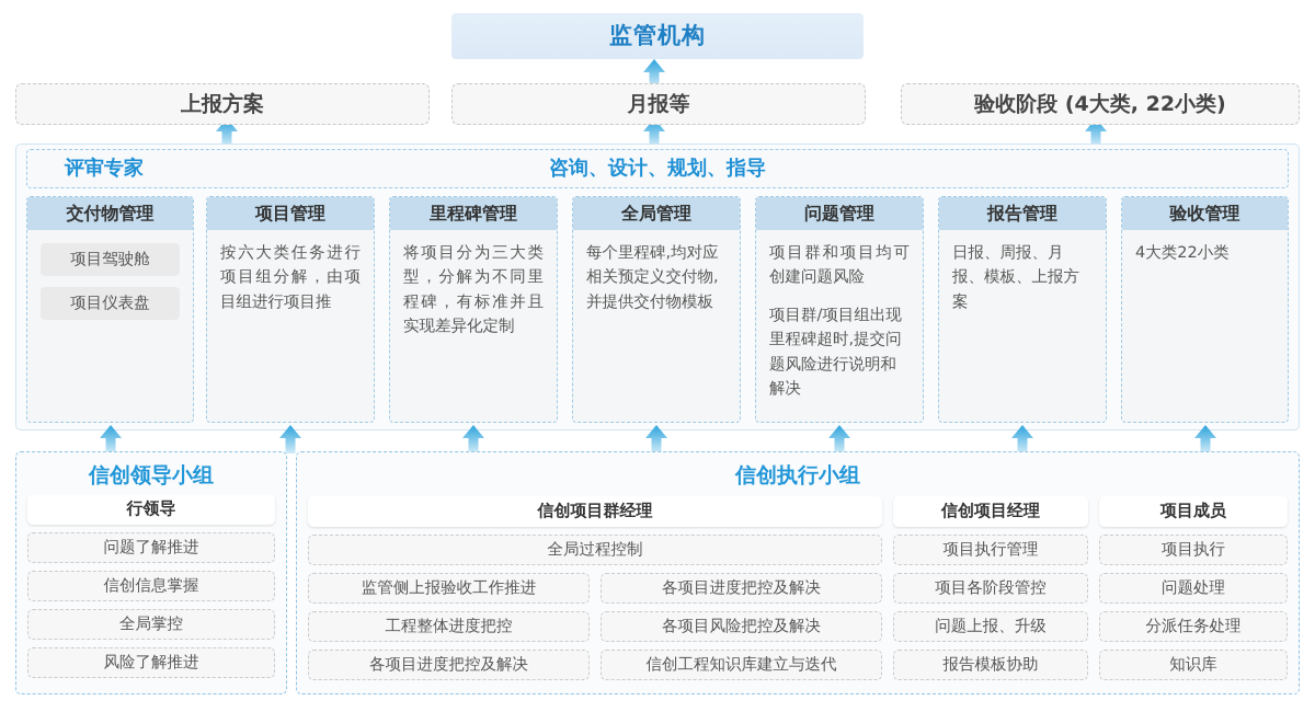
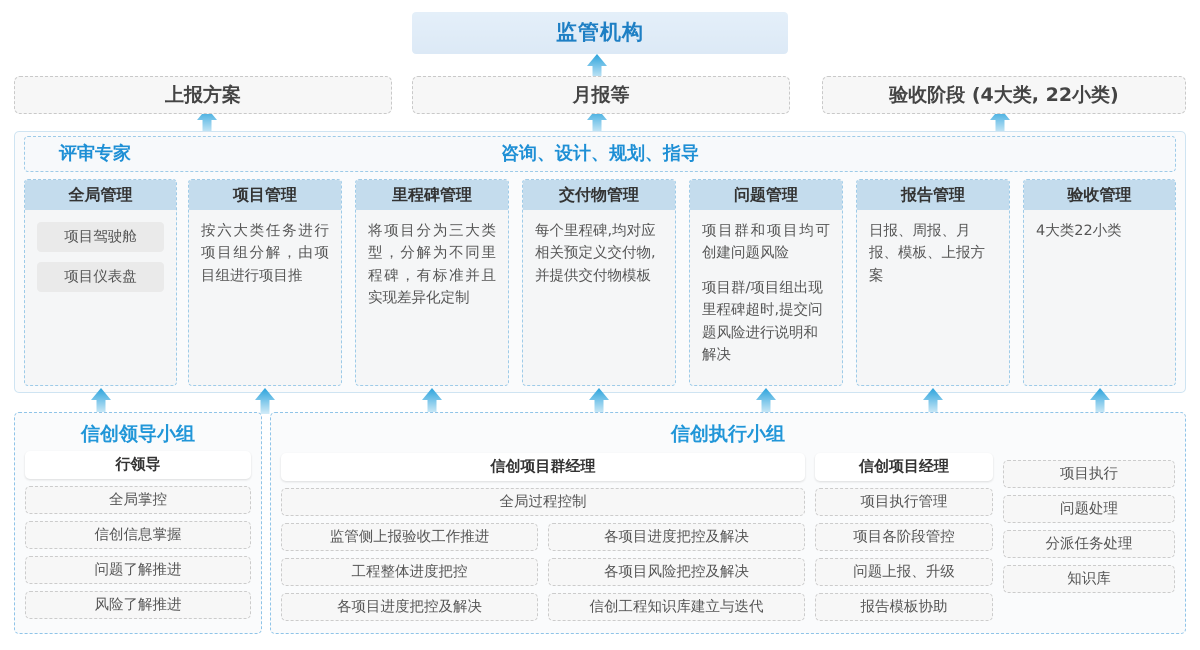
  监管机构
  上报方案
  月报等
  验收阶段 (4大类, 22小类)
  评审专家
  咨询、设计、规划、指导
- 交付物管理
+ 全局管理
  项目驾驶舱
  项目仪表盘
  项目管理
  按六大类任务进行项目组分解，由项目组进行项目推
  里程碑管理
  将项目分为三大类型，分解为不同里程碑，有标准并且实现差异化定制
- 全局管理
+ 交付物管理
  每个里程碑,均对应相关预定义交付物,并提供交付物模板
  问题管理
  项目群和项目均可创建问题风险
  项目群/项目组出现里程碑超时,提交问题风险进行说明和解决
  报告管理
  日报、周报、月报、模板、上报方案
  验收管理
  4大类22小类
  信创领导小组
  行领导
- 问题了解推进
+ 全局掌控
  信创信息掌握
- 全局掌控
+ 问题了解推进
  风险了解推进
  信创执行小组
  信创项目群经理
  全局过程控制
  监管侧上报验收工作推进
  各项目进度把控及解决
  工程整体进度把控
  各项目风险把控及解决
  各项目进度把控及解决
  信创工程知识库建立与迭代
  信创项目经理
  项目执行管理
  项目各阶段管控
  问题上报、升级
  报告模板协助
- 项目成员
  项目执行
  问题处理
  分派任务处理
  知识库
